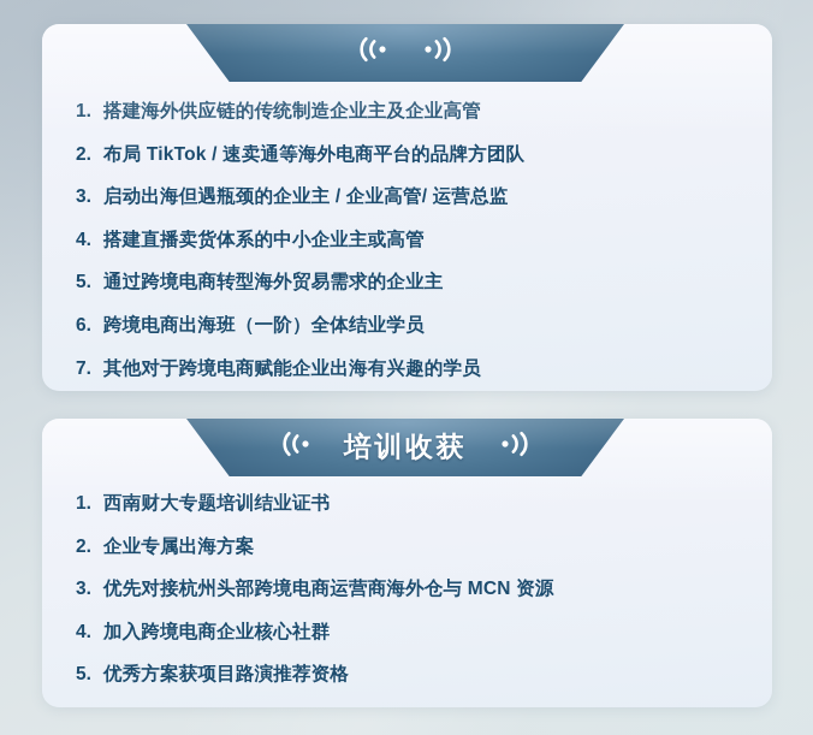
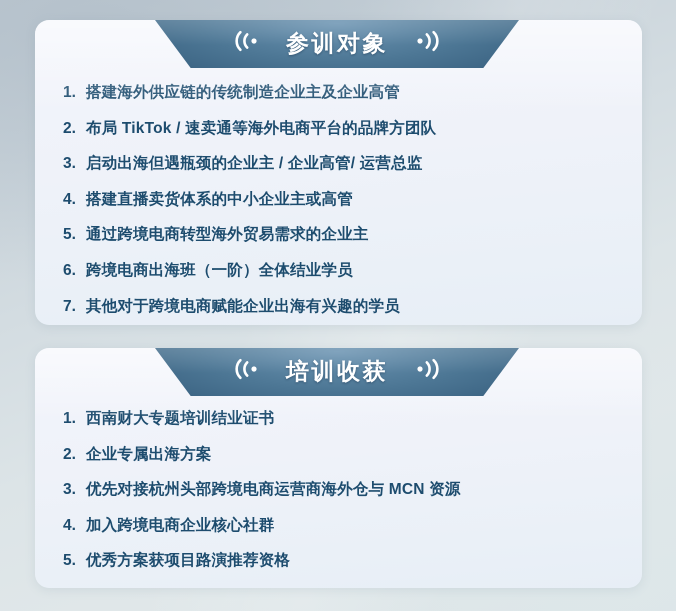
+ 参训对象
  培训收获
